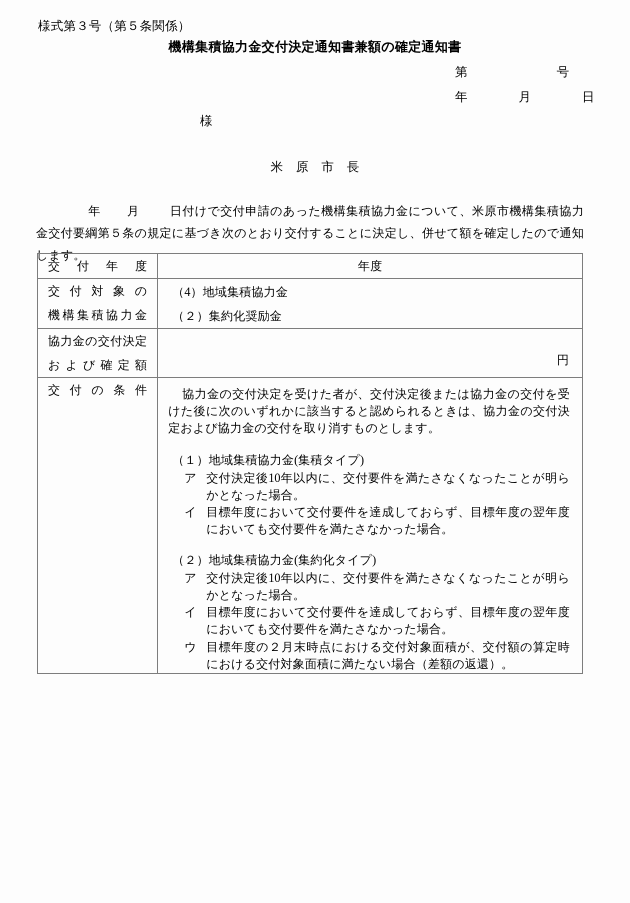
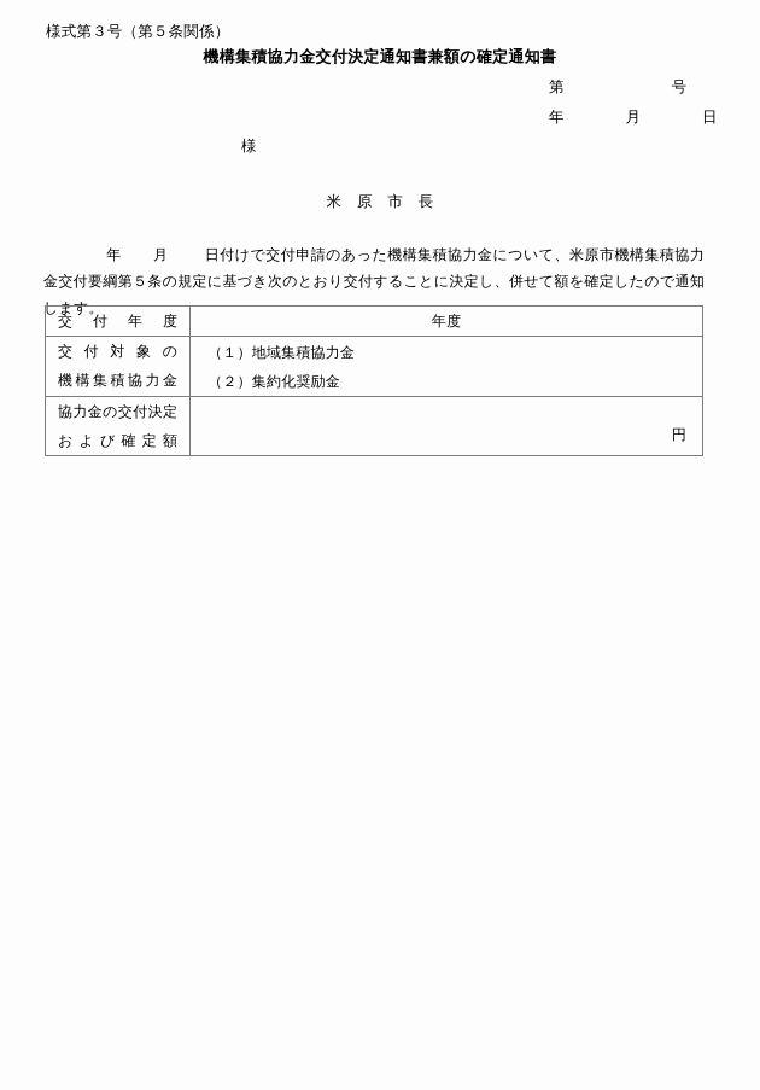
  様式第３号（第５条関係）
  機構集積協力金交付決定通知書兼額の確定通知書
  第 号
  年 月 日
  様
  米 原 市 長
  年 月 日付けで交付申請のあった機構集積協力金について、米原市機構集積協力金交付要綱第５条の規定に基づき次のとおり交付することに決定し、併せて額を確定したので通知します。
  交付年度	年度
- 交付対象の 機構集積協力金	（4）地域集積協力金 （２）集約化奨励金
+ 交付対象の 機構集積協力金	（１）地域集積協力金 （２）集約化奨励金
  協力金の交付決定 および確定額	円
- 交付の条件	協力金の交付決定を受けた者が、交付決定後または協力金の交付を受けた後に次のいずれかに該当すると認められるときは、協力金の交付決定および協力金の交付を取り消すものとします。 （１）地域集積協力金(集積タイプ) ア 交付決定後10年以内に、交付要件を満たさなくなったことが明らかとなった場合。 イ 目標年度において交付要件を達成しておらず、目標年度の翌年度においても交付要件を満たさなかった場合。 （２）地域集積協力金(集約化タイプ) ア 交付決定後10年以内に、交付要件を満たさなくなったことが明らかとなった場合。 イ 目標年度において交付要件を達成しておらず、目標年度の翌年度においても交付要件を満たさなかった場合。 ウ 目標年度の２月末時点における交付対象面積が、交付額の算定時における交付対象面積に満たない場合（差額の返還）。
